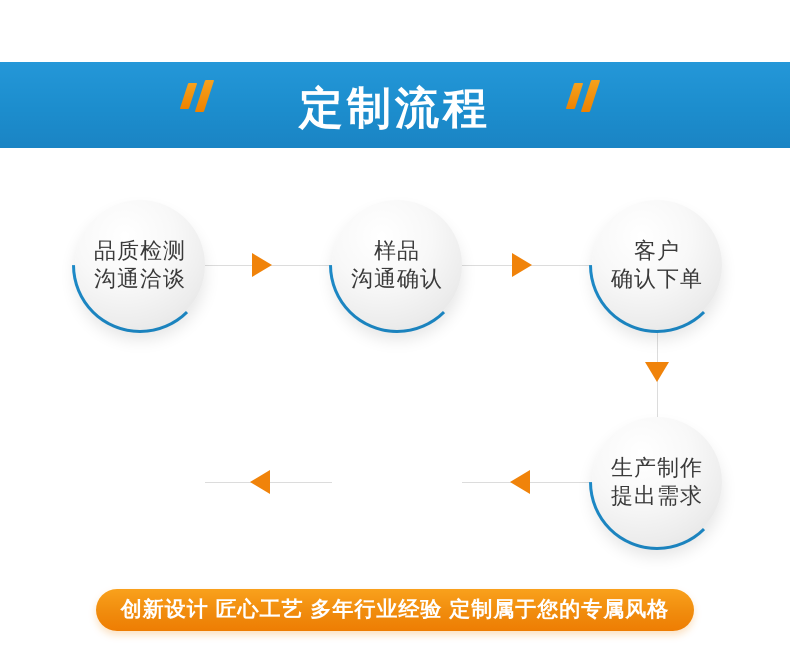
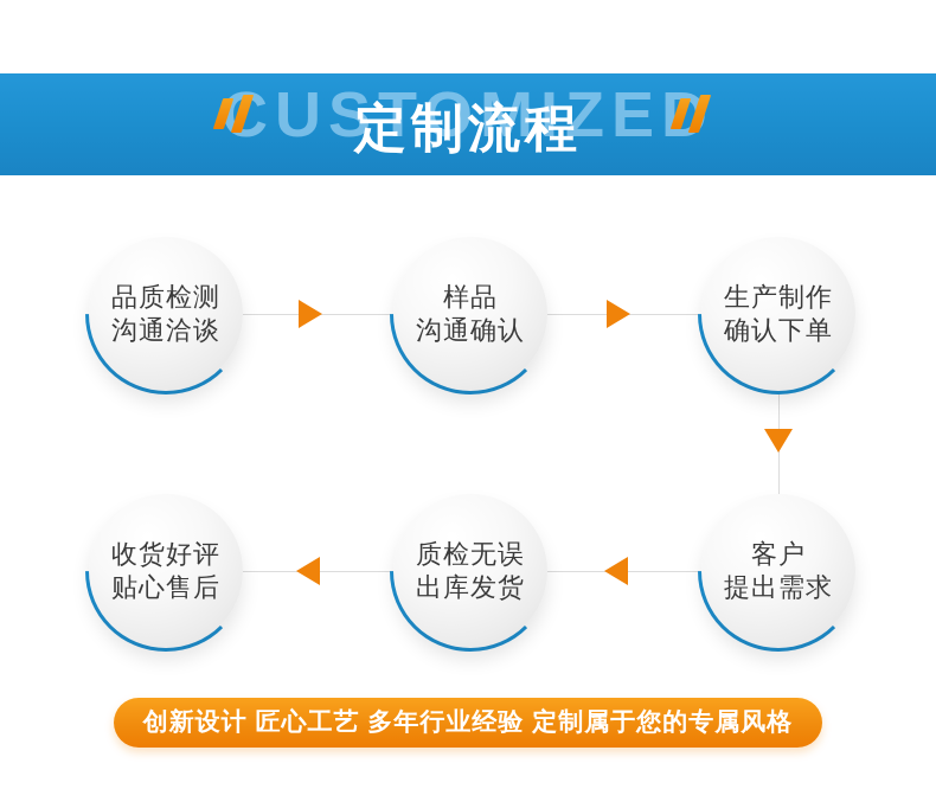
+ CUSTOMIZED
  定制流程
  品质检测
  沟通洽谈
  样品
  沟通确认
- 客户
+ 生产制作
  确认下单
- 生产制作
+ 客户
  提出需求
+ 质检无误
+ 出库发货
+ 收货好评
+ 贴心售后
  创新设计 匠心工艺 多年行业经验 定制属于您的专属风格
